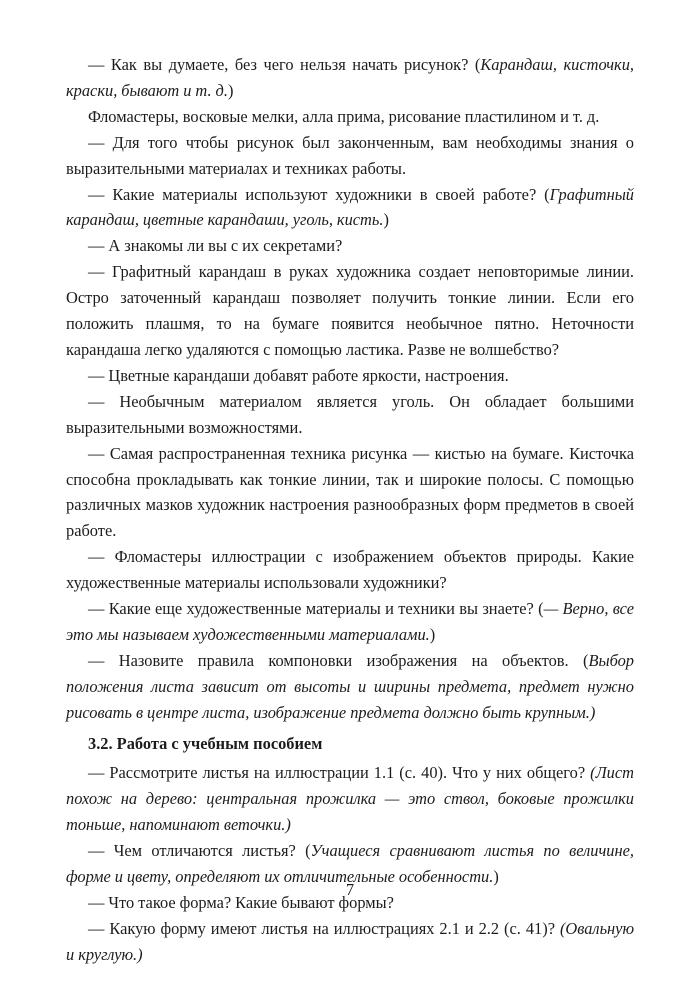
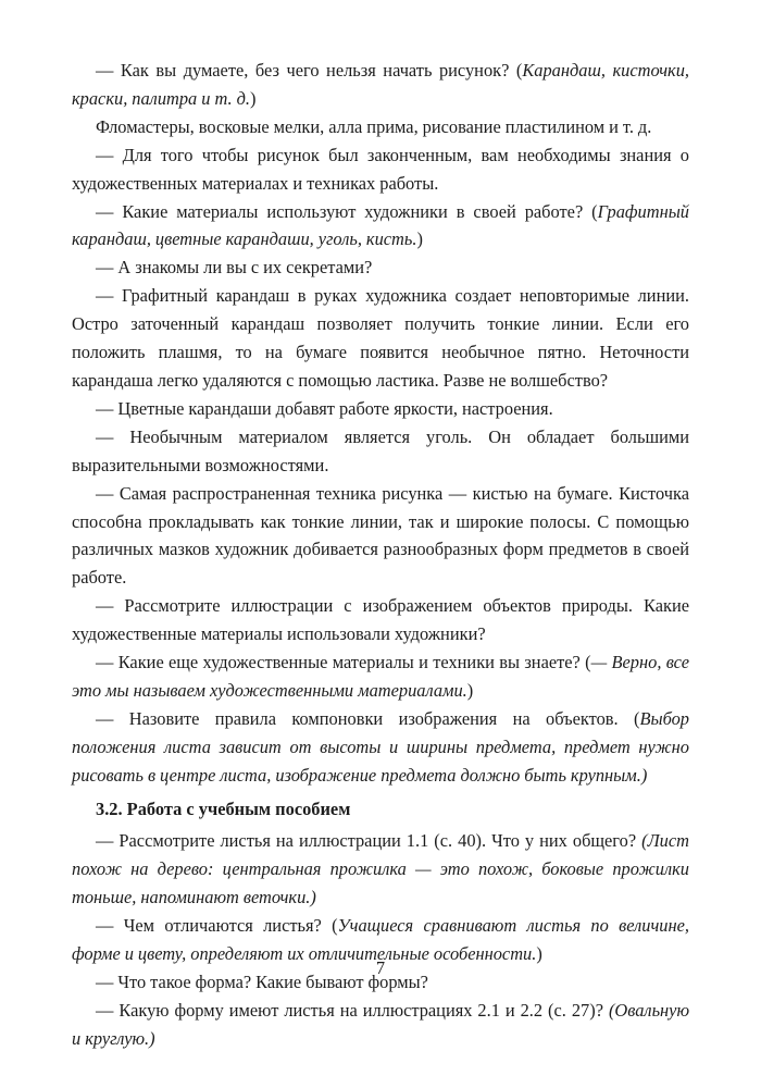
- — Как вы думаете, без чего нельзя начать рисунок? (Карандаш, кисточки, краски, бывают и т. д.)
+ — Как вы думаете, без чего нельзя начать рисунок? (Карандаш, кисточки, краски, палитра и т. д.)
  Фломастеры, восковые мелки, алла прима, рисование пластилином и т. д.
- — Для того чтобы рисунок был законченным, вам необходимы знания о выразительными материалах и техниках работы.
+ — Для того чтобы рисунок был законченным, вам необходимы знания о художественных материалах и техниках работы.
  — Какие материалы используют художники в своей работе? (Графитный карандаш, цветные карандаши, уголь, кисть.)
  — А знакомы ли вы с их секретами?
  — Графитный карандаш в руках художника создает неповторимые линии. Остро заточенный карандаш позволяет получить тонкие линии. Если его положить плашмя, то на бумаге появится необычное пятно. Неточности карандаша легко удаляются с помощью ластика. Разве не волшебство?
  — Цветные карандаши добавят работе яркости, настроения.
  — Необычным материалом является уголь. Он обладает большими выразительными возможностями.
- — Самая распространенная техника рисунка — кистью на бумаге. Кисточка способна прокладывать как тонкие линии, так и широкие полосы. С помощью различных мазков художник настроения разнообразных форм предметов в своей работе.
+ — Самая распространенная техника рисунка — кистью на бумаге. Кисточка способна прокладывать как тонкие линии, так и широкие полосы. С помощью различных мазков художник добивается разнообразных форм предметов в своей работе.
- — Фломастеры иллюстрации с изображением объектов природы. Какие художественные материалы использовали художники?
+ — Рассмотрите иллюстрации с изображением объектов природы. Какие художественные материалы использовали художники?
  — Какие еще художественные материалы и техники вы знаете? (— Верно, все это мы называем художественными материалами.)
  — Назовите правила компоновки изображения на объектов. (Выбор положения листа зависит от высоты и ширины предмета, предмет нужно рисовать в центре листа, изображение предмета должно быть крупным.)
  3.2. Работа с учебным пособием
- — Рассмотрите листья на иллюстрации 1.1 (с. 40). Что у них общего? (Лист похож на дерево: центральная прожилка — это ствол, боковые прожилки тоньше, напоминают веточки.)
+ — Рассмотрите листья на иллюстрации 1.1 (с. 40). Что у них общего? (Лист похож на дерево: центральная прожилка — это похож, боковые прожилки тоньше, напоминают веточки.)
  — Чем отличаются листья? (Учащиеся сравнивают листья по величине, форме и цвету, определяют их отличительные особенности.)
  — Что такое форма? Какие бывают формы?
- — Какую форму имеют листья на иллюстрациях 2.1 и 2.2 (с. 41)? (Овальную и круглую.)
+ — Какую форму имеют листья на иллюстрациях 2.1 и 2.2 (с. 27)? (Овальную и круглую.)
  7
